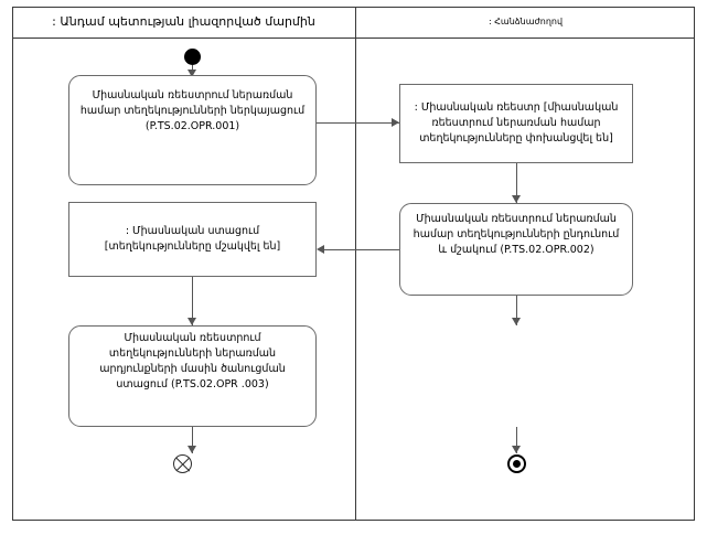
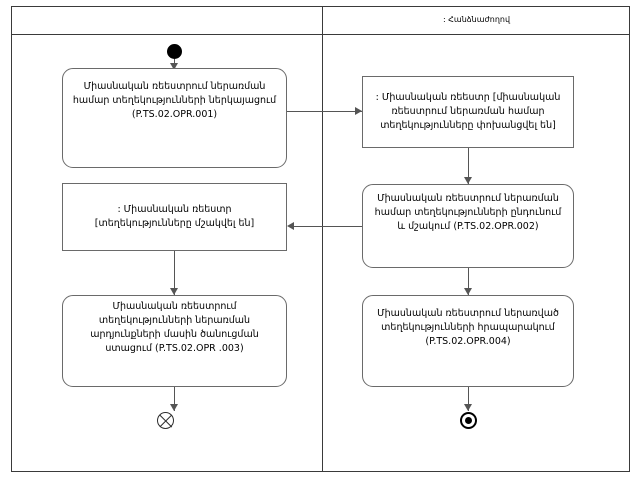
- : Անդամ պետության լիազորված մարմին
  : Հանձնաժողով
  Միասնական ռեեստրում ներառման համար տեղեկությունների ներկայացում (P.TS.02.OPR.001)
- : Միասնական ստացում [տեղեկությունները մշակվել են]
+ : Միասնական ռեեստր [տեղեկությունները մշակվել են]
  Միասնական ռեեստրում տեղեկությունների ներառման արդյունքների մասին ծանուցման ստացում (P.TS.02.OPR .003)
  : Միասնական ռեեստր [միասնական ռեեստրում ներառման համար տեղեկությունները փոխանցվել են]
  Միասնական ռեեստրում ներառման համար տեղեկությունների ընդունում և մշակում (P.TS.02.OPR.002)
+ Միասնական ռեեստրում ներառված տեղեկությունների հրապարակում (P.TS.02.OPR.004)
